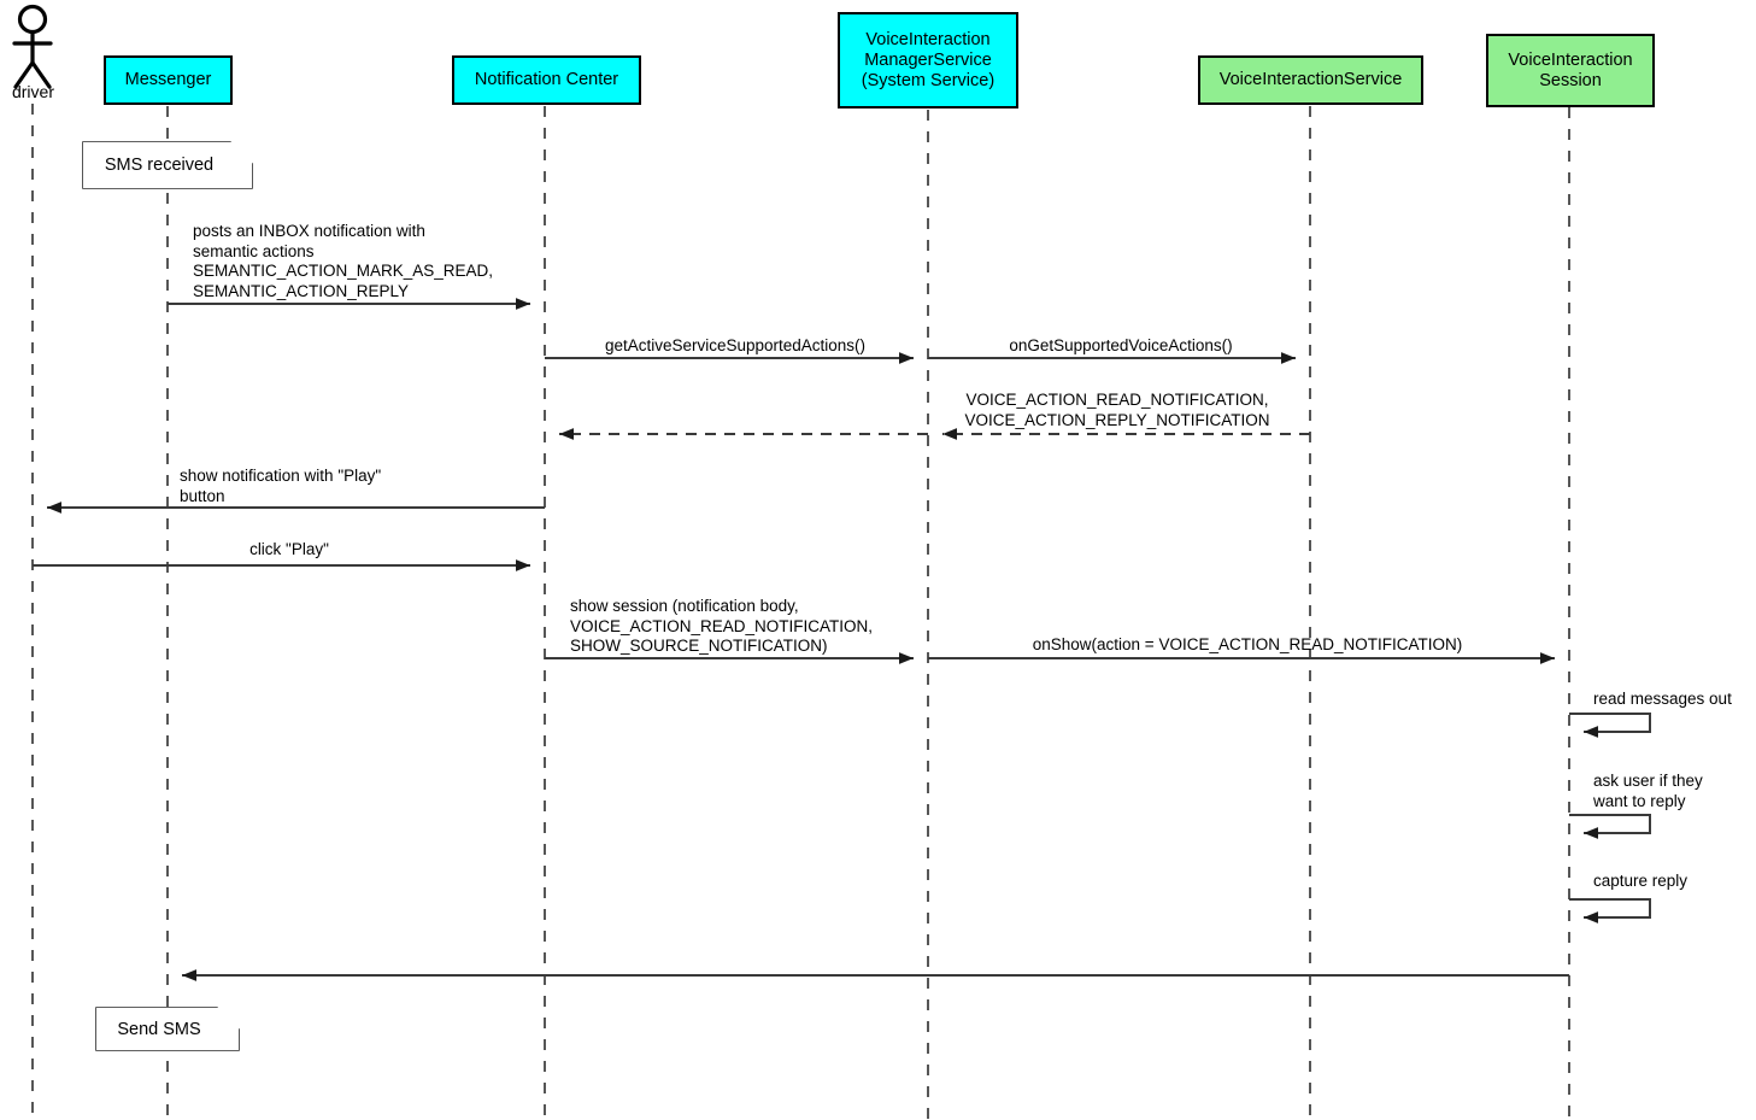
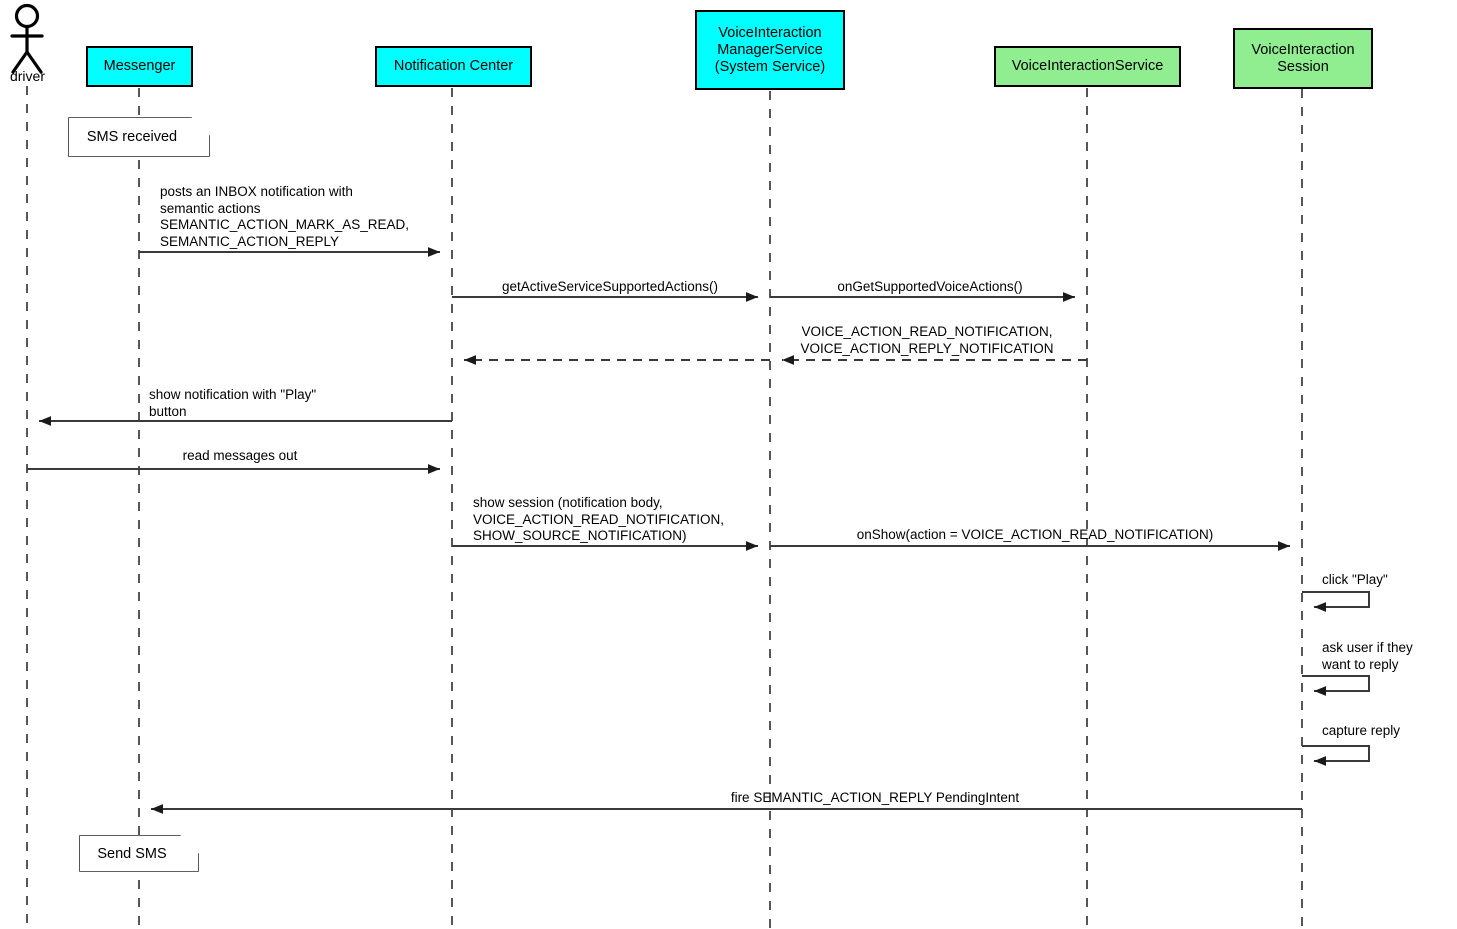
  Messenger
  Notification Center
  VoiceInteraction
  ManagerService
  (System Service)
  VoiceInteractionService
  VoiceInteraction
  Session
  driver
  SMS received
  Send SMS
  posts an INBOX notification with
  semantic actions
  SEMANTIC_ACTION_MARK_AS_READ,
  SEMANTIC_ACTION_REPLY
  getActiveServiceSupportedActions()
  onGetSupportedVoiceActions()
  VOICE_ACTION_READ_NOTIFICATION,
  VOICE_ACTION_REPLY_NOTIFICATION
  show notification with "Play"
  button
- click "Play"
+ read messages out
  show session (notification body,
  VOICE_ACTION_READ_NOTIFICATION,
  SHOW_SOURCE_NOTIFICATION)
  onShow(action = VOICE_ACTION_READ_NOTIFICATION)
- read messages out
+ click "Play"
  ask user if they
  want to reply
  capture reply
+ fire SEMANTIC_ACTION_REPLY PendingIntent
